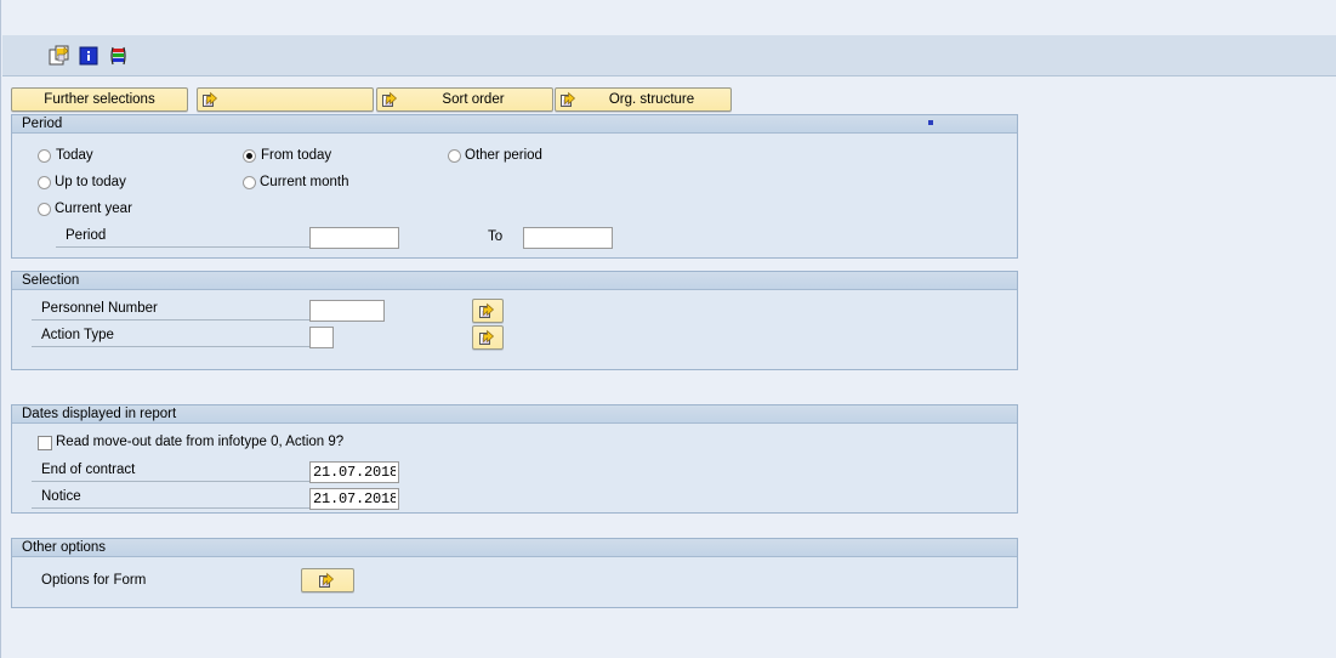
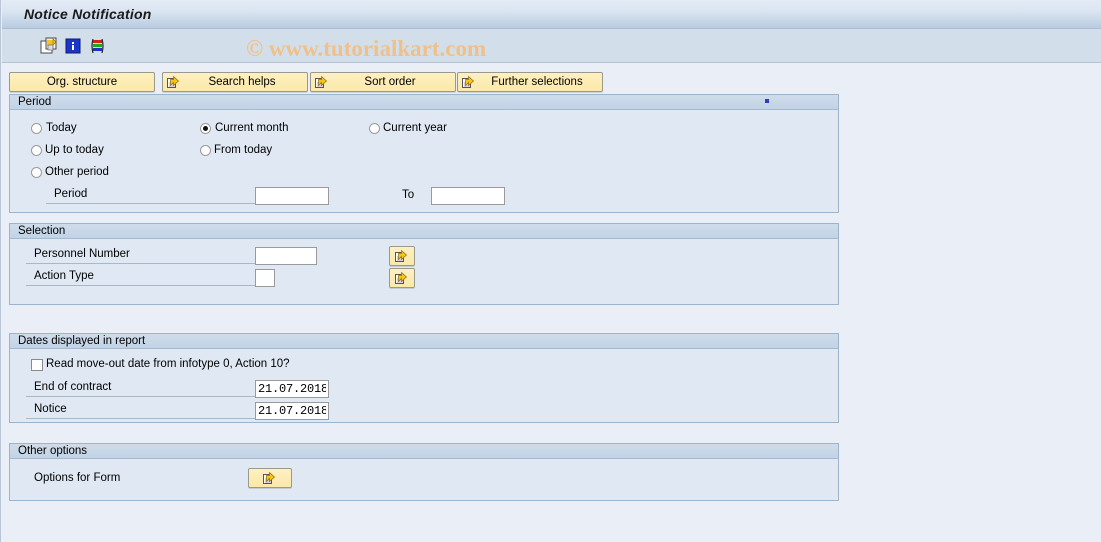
+ Notice Notification
+ © www.tutorialkart.com
- Further selections
+ Org. structure
+ Search helps
  Sort order
- Org. structure
+ Further selections
  Period
  Today
- From today
+ Current month
- Other period
+ Current year
  Up to today
- Current month
+ From today
- Current year
+ Other period
  Period
  To
  Selection
  Personnel Number
  Action Type
  Dates displayed in report
- Read move-out date from infotype 0, Action 9?
+ Read move-out date from infotype 0, Action 10?
  End of contract
  21.07.2018
  Notice
  21.07.2018
  Other options
  Options for Form
